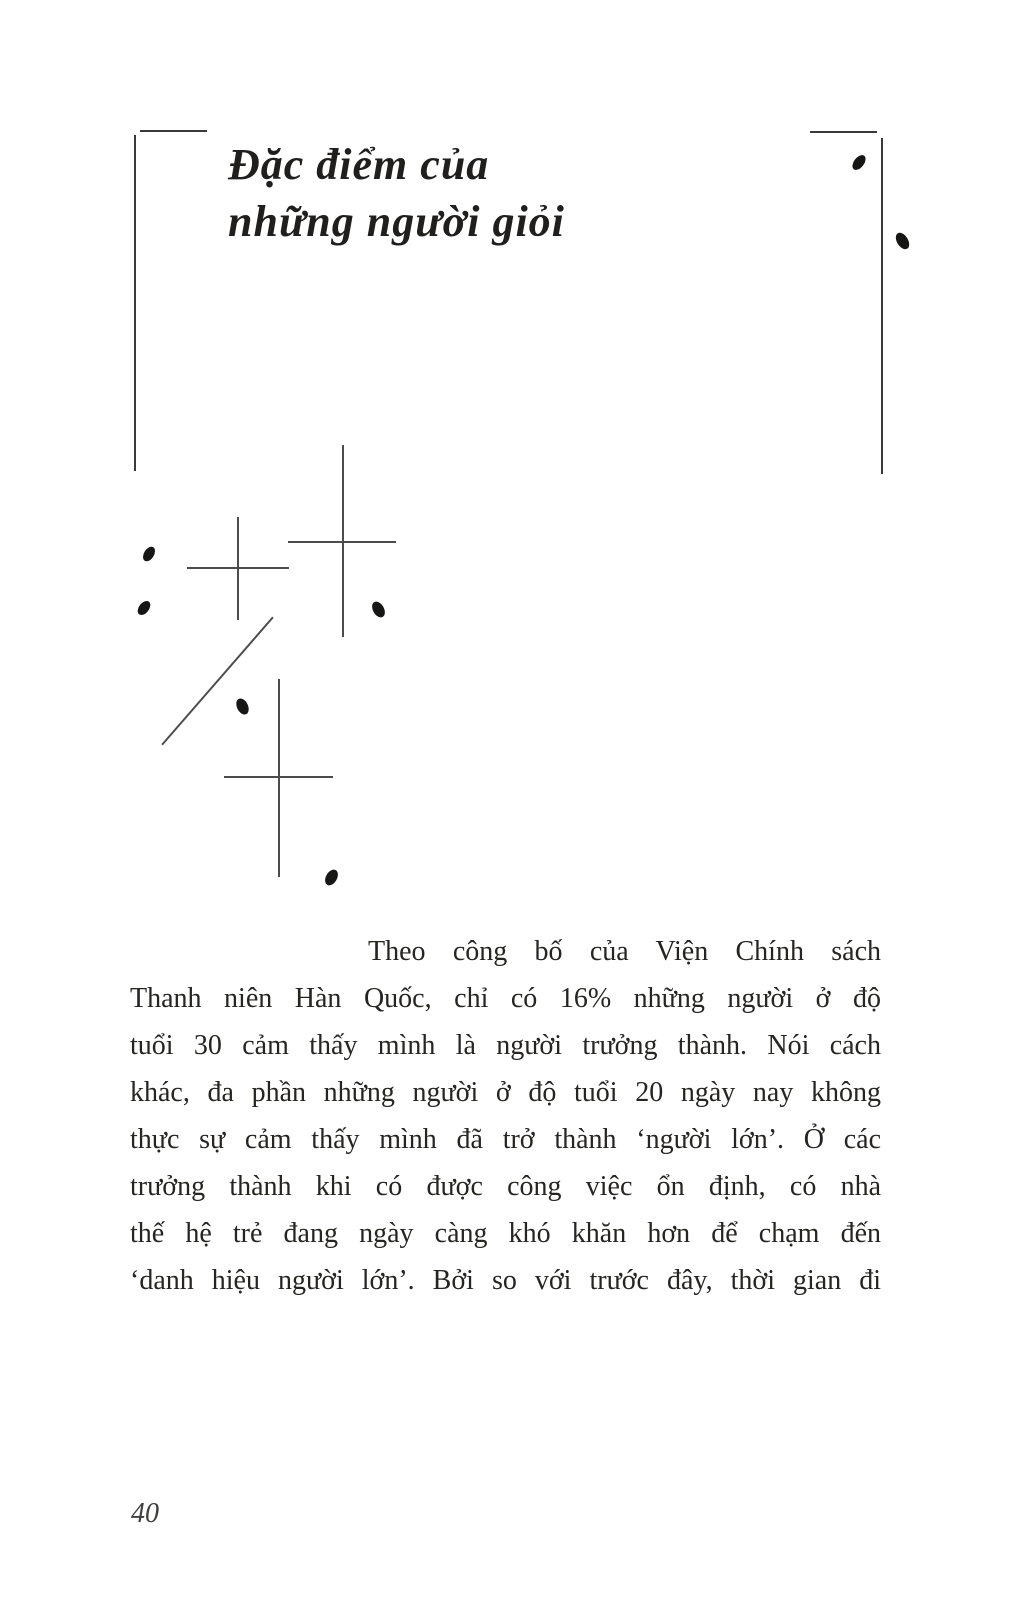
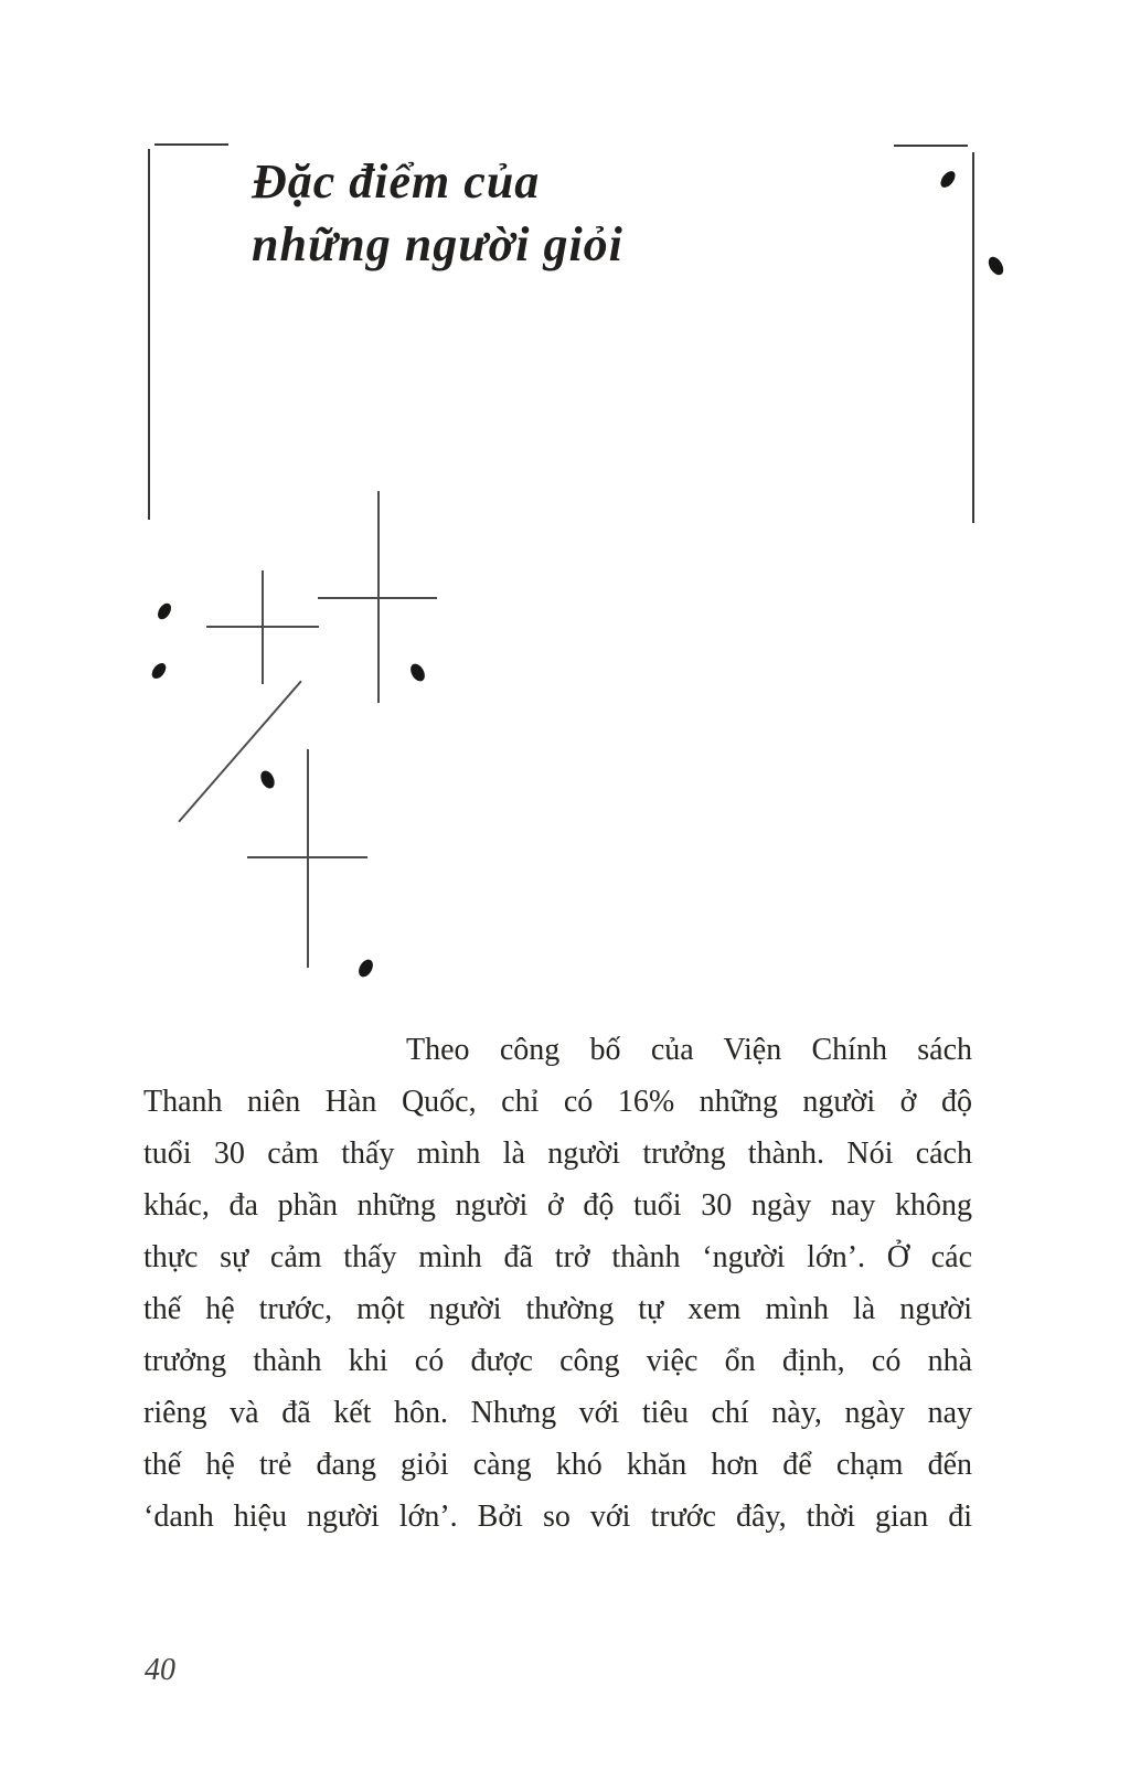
  Đặc điểm của
  những người giỏi
  Theo công bố của Viện Chính sách
  Thanh niên Hàn Quốc, chỉ có 16% những người ở độ
  tuổi 30 cảm thấy mình là người trưởng thành. Nói cách
- khác, đa phần những người ở độ tuổi 20 ngày nay không
+ khác, đa phần những người ở độ tuổi 30 ngày nay không
  thực sự cảm thấy mình đã trở thành ‘người lớn’. Ở các
+ thế hệ trước, một người thường tự xem mình là người
  trưởng thành khi có được công việc ổn định, có nhà
+ riêng và đã kết hôn. Nhưng với tiêu chí này, ngày nay
- thế hệ trẻ đang ngày càng khó khăn hơn để chạm đến
+ thế hệ trẻ đang giỏi càng khó khăn hơn để chạm đến
  ‘danh hiệu người lớn’. Bởi so với trước đây, thời gian đi
  40
